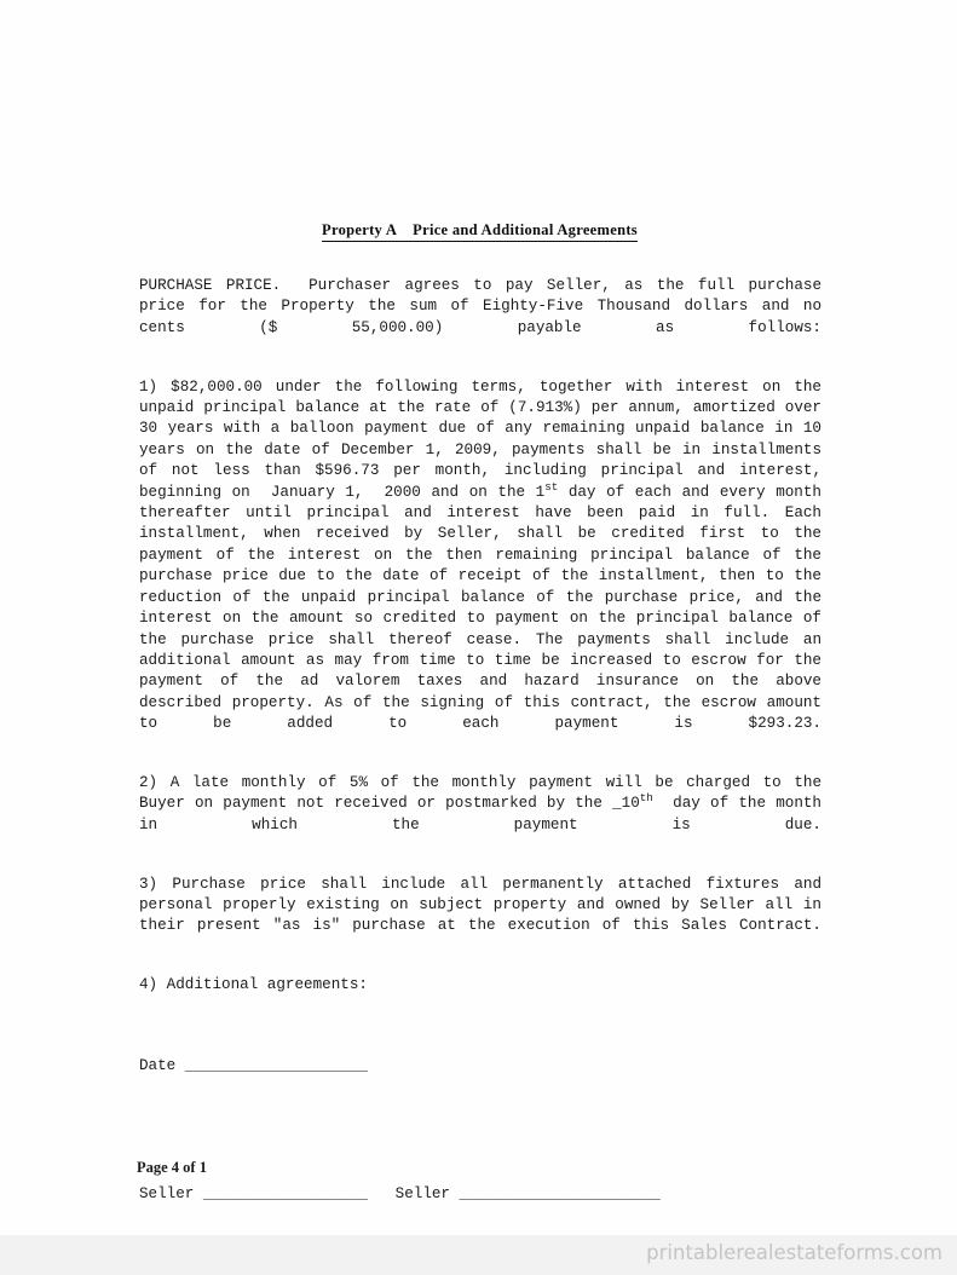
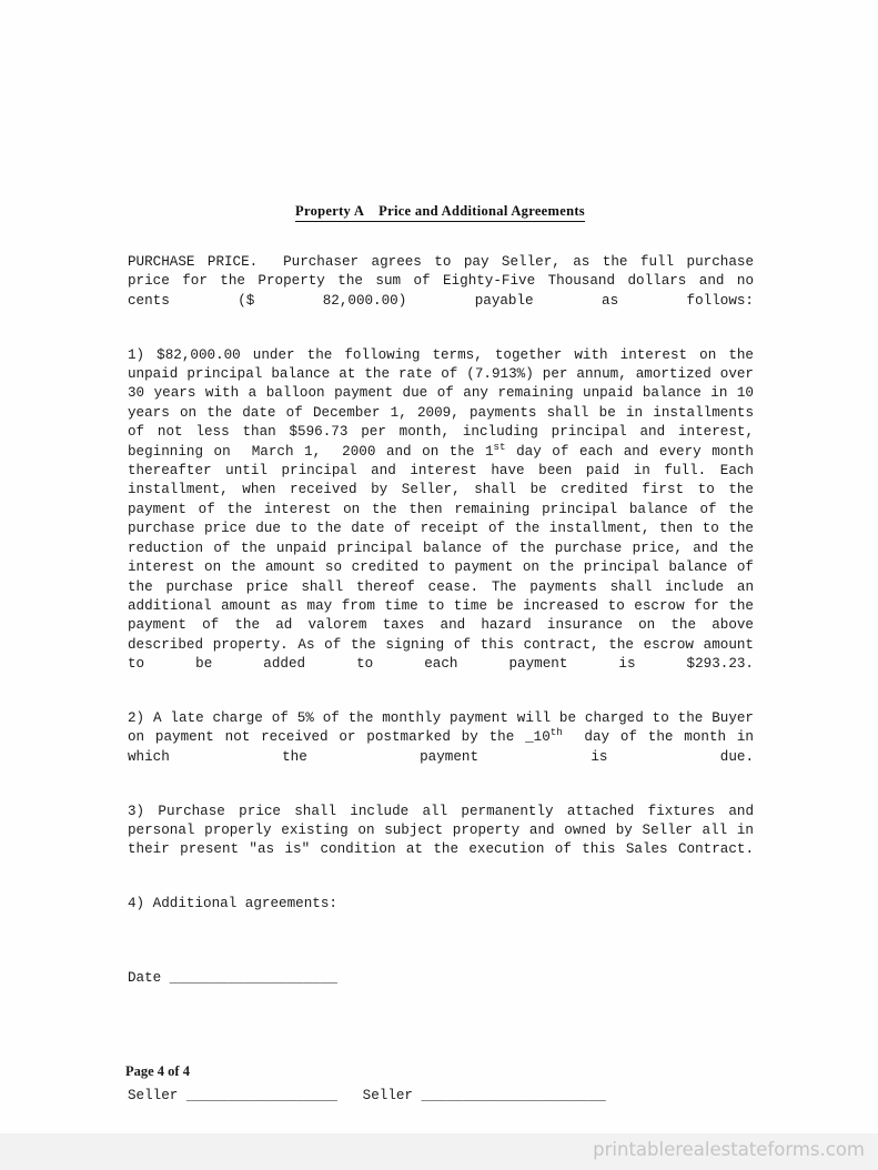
  Property A Price and Additional Agreements
- PURCHASE PRICE. Purchaser agrees to pay Seller, as the full purchase price for the Property the sum of Eighty-Five Thousand dollars and no cents ($ 55,000.00) payable as follows:
+ PURCHASE PRICE. Purchaser agrees to pay Seller, as the full purchase price for the Property the sum of Eighty-Five Thousand dollars and no cents ($ 82,000.00) payable as follows:
- 1) $82,000.00 under the following terms, together with interest on the unpaid principal balance at the rate of (7.913%) per annum, amortized over 30 years with a balloon payment due of any remaining unpaid balance in 10 years on the date of December 1, 2009, payments shall be in installments of not less than $596.73 per month, including principal and interest, beginning on January 1, 2000 and on the 1st day of each and every month thereafter until principal and interest have been paid in full. Each installment, when received by Seller, shall be credited first to the payment of the interest on the then remaining principal balance of the purchase price due to the date of receipt of the installment, then to the reduction of the unpaid principal balance of the purchase price, and the interest on the amount so credited to payment on the principal balance of the purchase price shall thereof cease. The payments shall include an additional amount as may from time to time be increased to escrow for the payment of the ad valorem taxes and hazard insurance on the above described property. As of the signing of this contract, the escrow amount to be added to each payment is $293.23.
+ 1) $82,000.00 under the following terms, together with interest on the unpaid principal balance at the rate of (7.913%) per annum, amortized over 30 years with a balloon payment due of any remaining unpaid balance in 10 years on the date of December 1, 2009, payments shall be in installments of not less than $596.73 per month, including principal and interest, beginning on March 1, 2000 and on the 1st day of each and every month thereafter until principal and interest have been paid in full. Each installment, when received by Seller, shall be credited first to the payment of the interest on the then remaining principal balance of the purchase price due to the date of receipt of the installment, then to the reduction of the unpaid principal balance of the purchase price, and the interest on the amount so credited to payment on the principal balance of the purchase price shall thereof cease. The payments shall include an additional amount as may from time to time be increased to escrow for the payment of the ad valorem taxes and hazard insurance on the above described property. As of the signing of this contract, the escrow amount to be added to each payment is $293.23.
- 2) A late monthly of 5% of the monthly payment will be charged to the Buyer on payment not received or postmarked by the _10th day of the month in which the payment is due.
+ 2) A late charge of 5% of the monthly payment will be charged to the Buyer on payment not received or postmarked by the _10th day of the month in which the payment is due.
- 3) Purchase price shall include all permanently attached fixtures and personal properly existing on subject property and owned by Seller all in their present "as is" purchase at the execution of this Sales Contract.
+ 3) Purchase price shall include all permanently attached fixtures and personal properly existing on subject property and owned by Seller all in their present "as is" condition at the execution of this Sales Contract.
  4) Additional agreements:
  Date ____________________
  Seller __________________ Seller ______________________
- Page 4 of 1
+ Page 4 of 4
  printablerealestateforms.com
